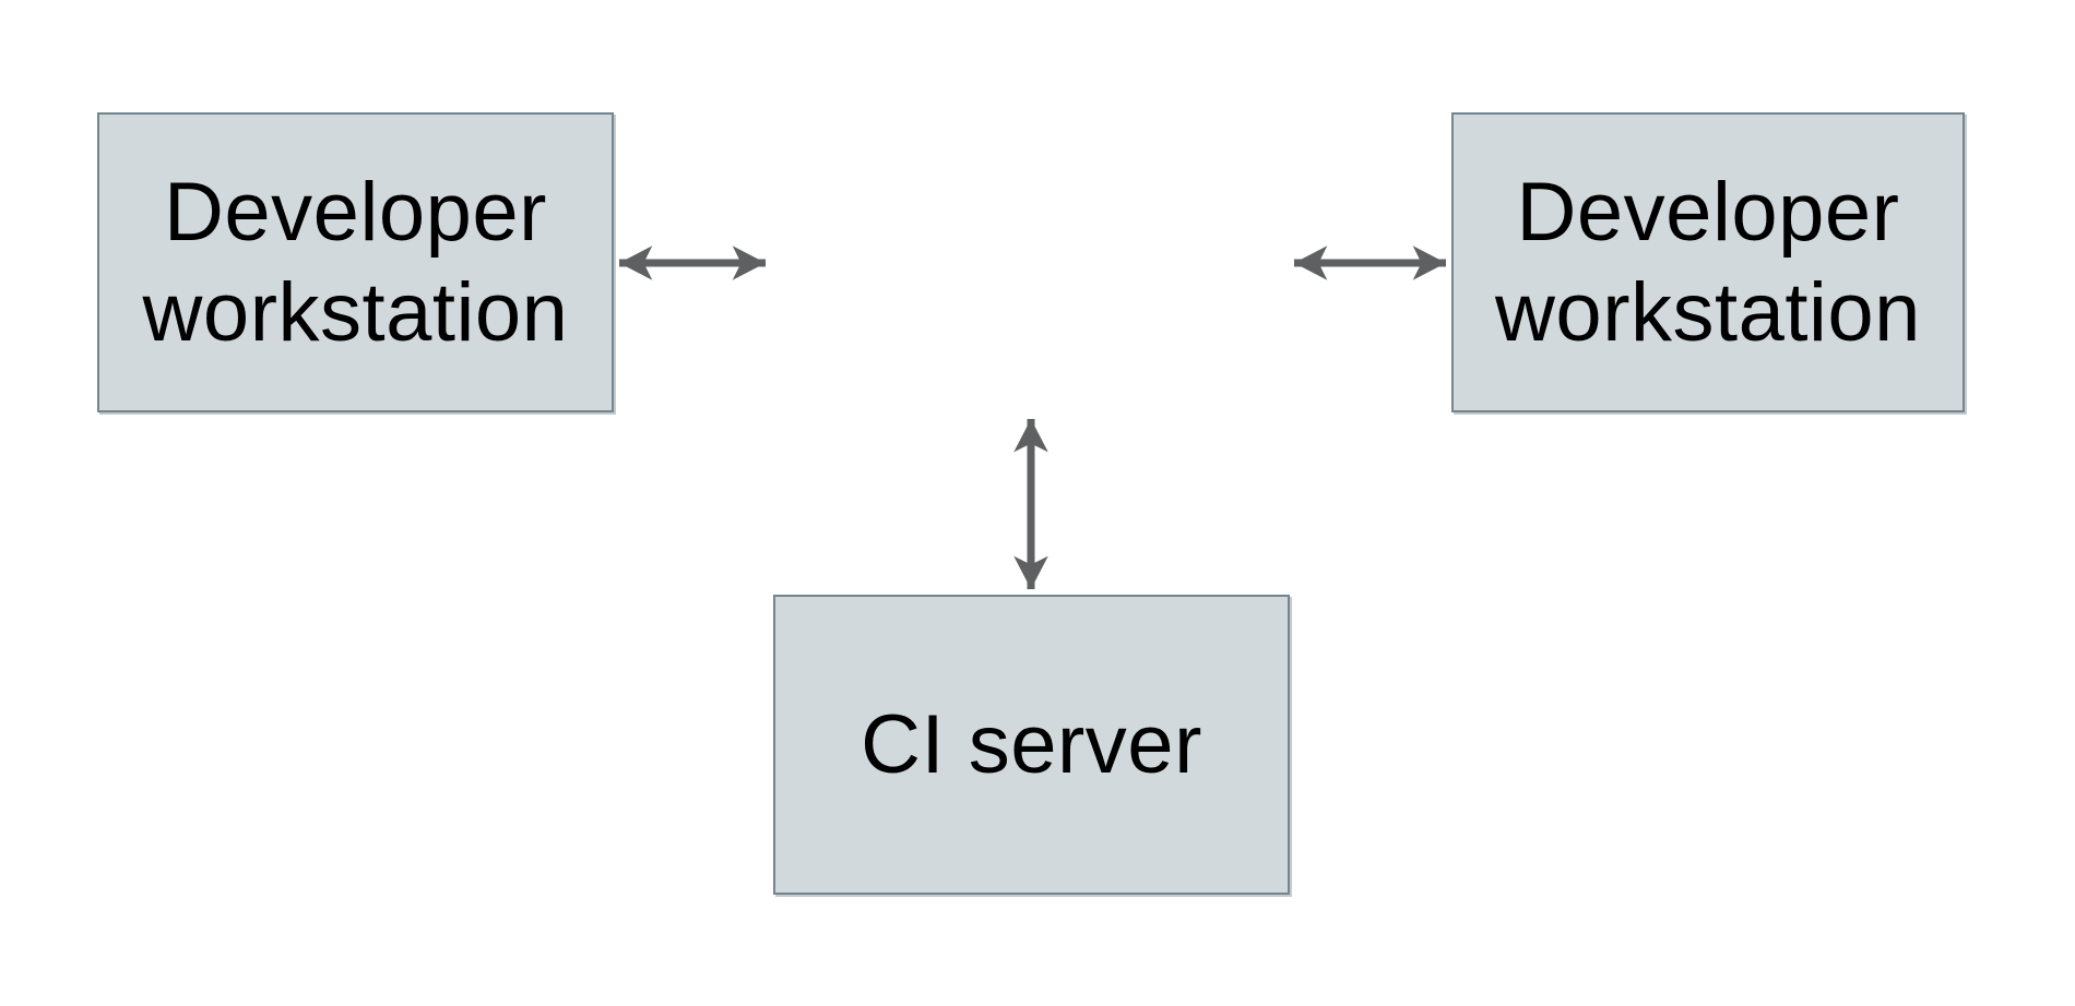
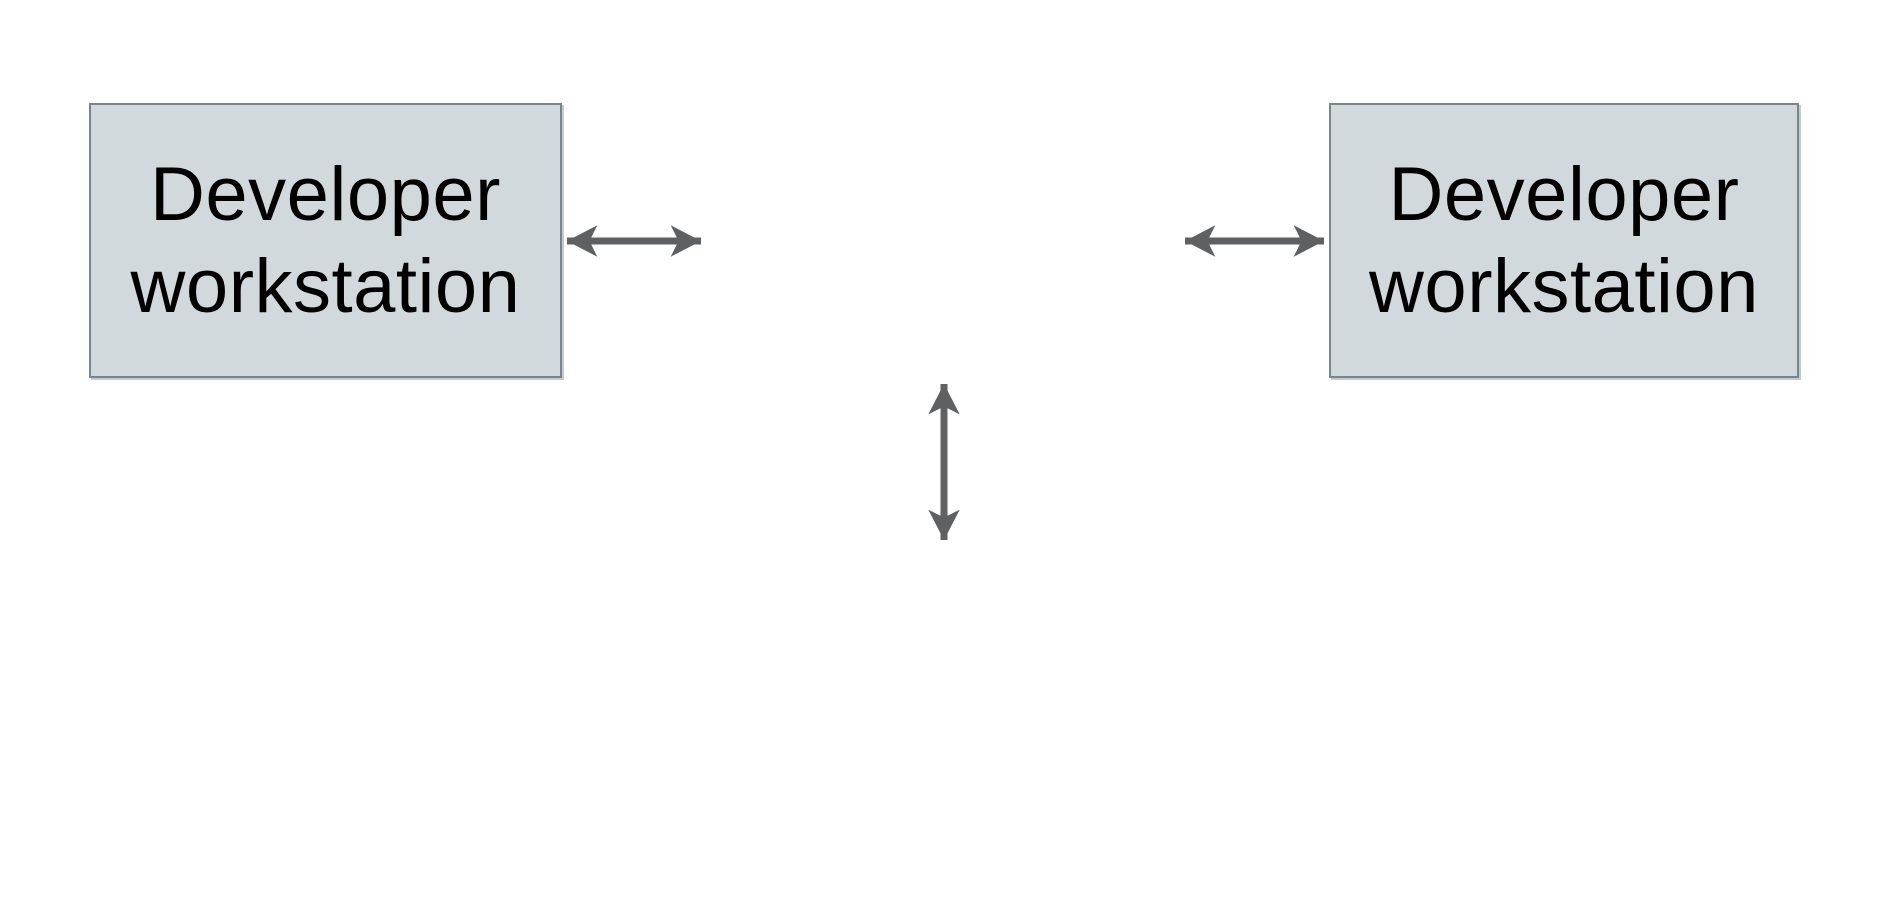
  Developer workstation
  Developer workstation
- CI server
